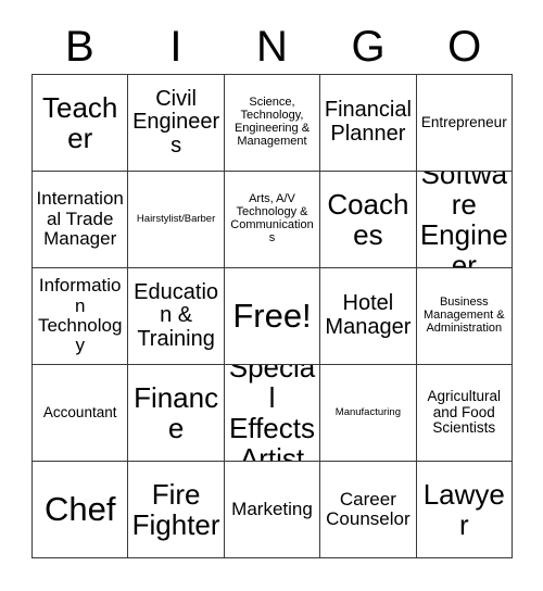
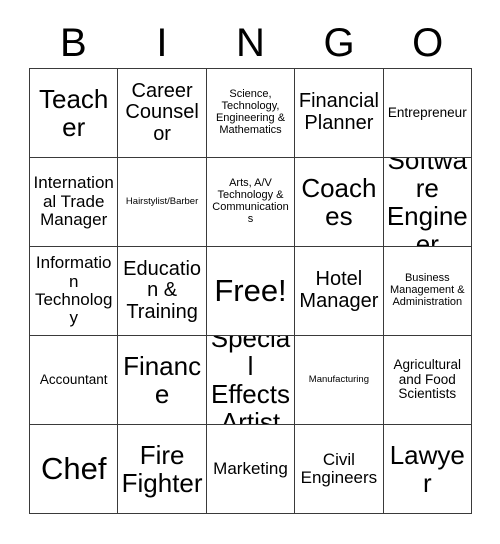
  B
  I
  N
  G
  O
  Teacher
- Civil Engineers
+ Career Counselor
- Science, Technology, Engineering & Management
+ Science, Technology, Engineering & Mathematics
  Financial Planner
  Entrepreneur
  International Trade Manager
  Hairstylist/Barber
  Arts, A/V Technology & Communications
  Coaches
  Software Engineer
  Information Technology
  Education & Training
  Free!
  Hotel Manager
  Business Management & Administration
  Accountant
  Finance
  Special Effects Artist
  Manufacturing
  Agricultural and Food Scientists
  Chef
  Fire Fighter
  Marketing
- Career Counselor
+ Civil Engineers
  Lawyer
